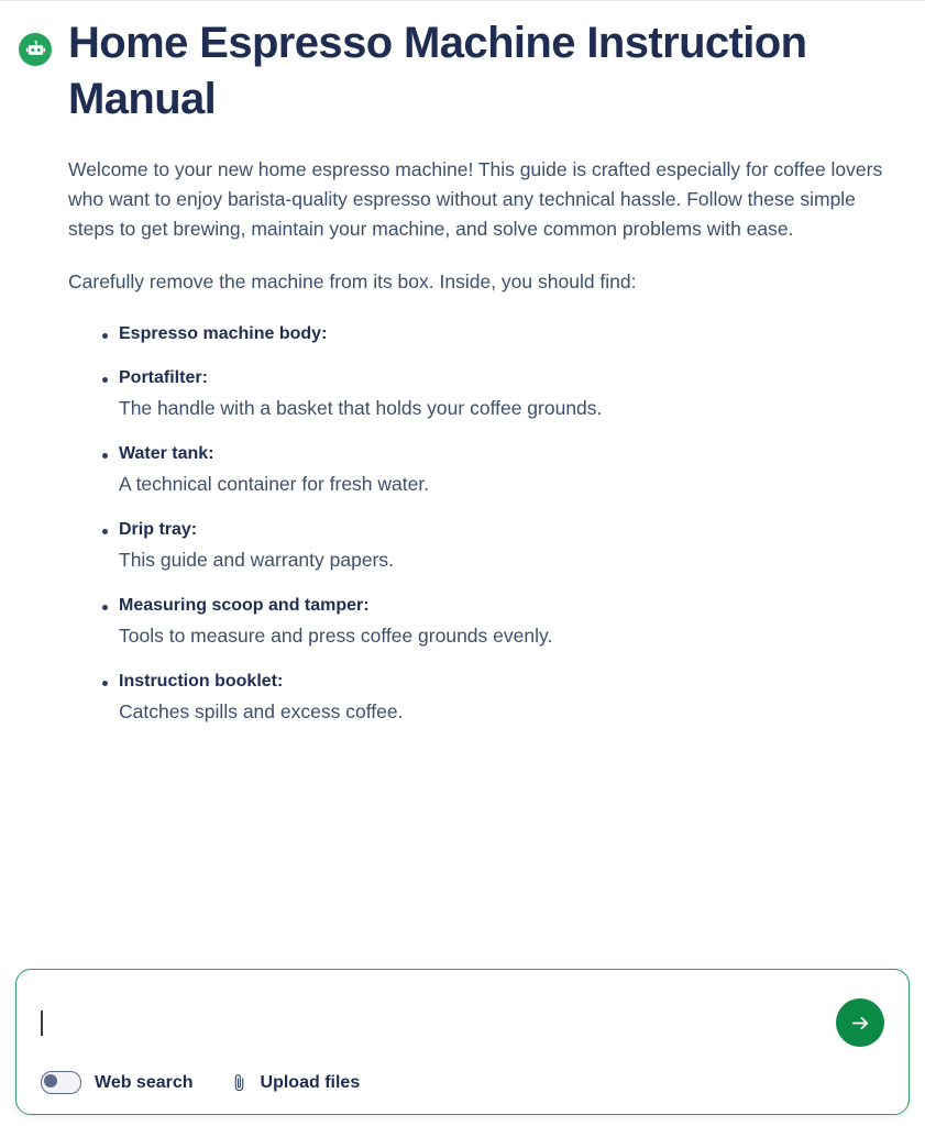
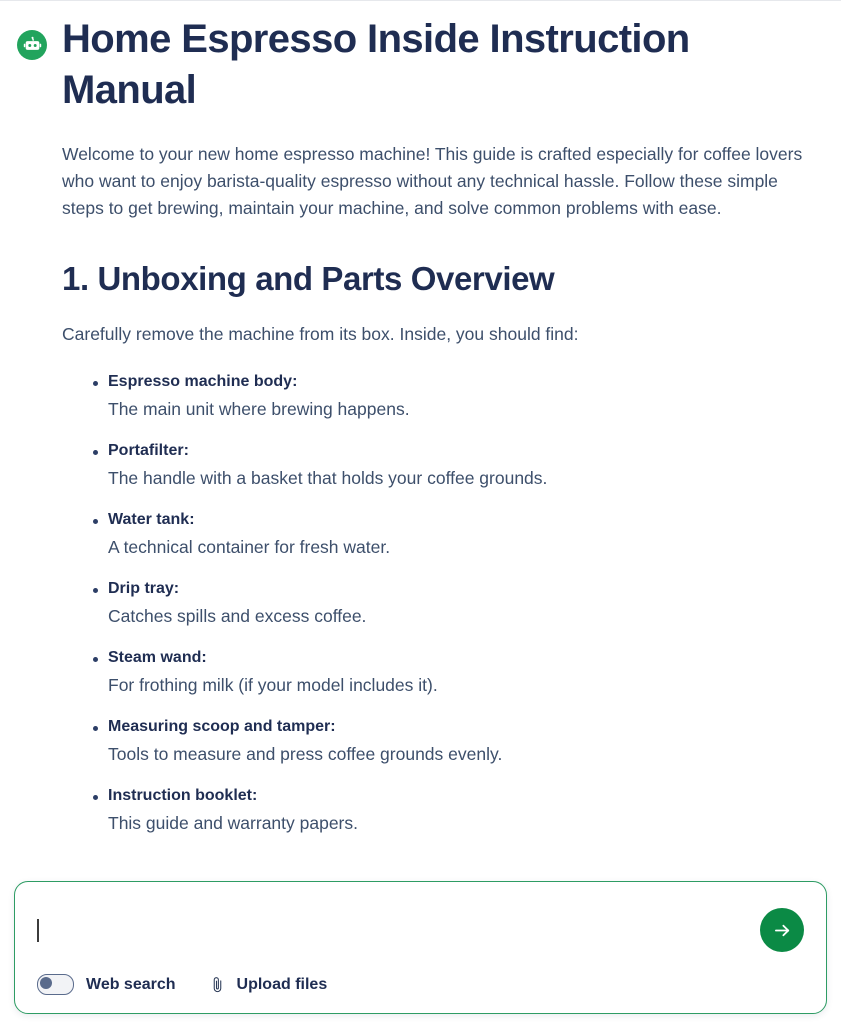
- Home Espresso Machine Instruction Manual
+ Home Espresso Inside Instruction Manual
  Welcome to your new home espresso machine! This guide is crafted especially for coffee lovers who want to enjoy barista-quality espresso without any technical hassle. Follow these simple steps to get brewing, maintain your machine, and solve common problems with ease.
+ 1. Unboxing and Parts Overview
  Carefully remove the machine from its box. Inside, you should find:
  Espresso machine body:
+ The main unit where brewing happens.
  Portafilter:
  The handle with a basket that holds your coffee grounds.
  Water tank:
  A technical container for fresh water.
  Drip tray:
- This guide and warranty papers.
+ Catches spills and excess coffee.
+ Steam wand:
+ For frothing milk (if your model includes it).
  Measuring scoop and tamper:
  Tools to measure and press coffee grounds evenly.
  Instruction booklet:
- Catches spills and excess coffee.
+ This guide and warranty papers.
  Web search
  Upload files
